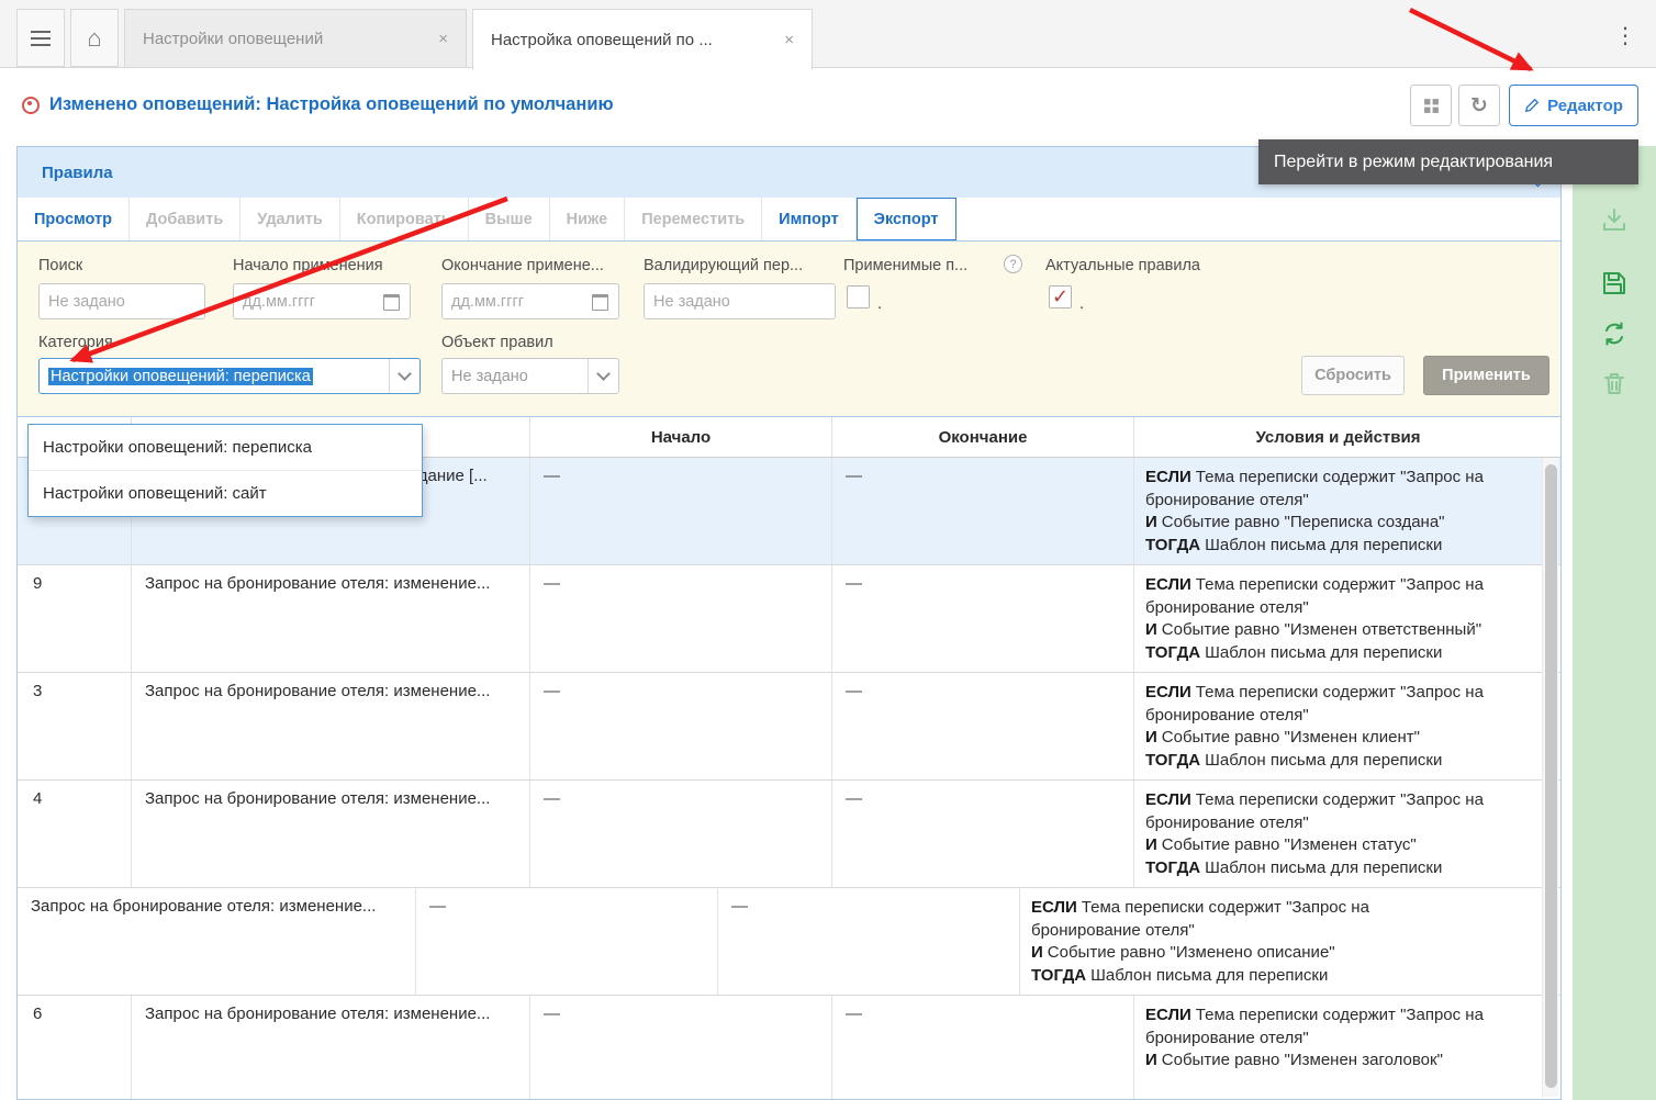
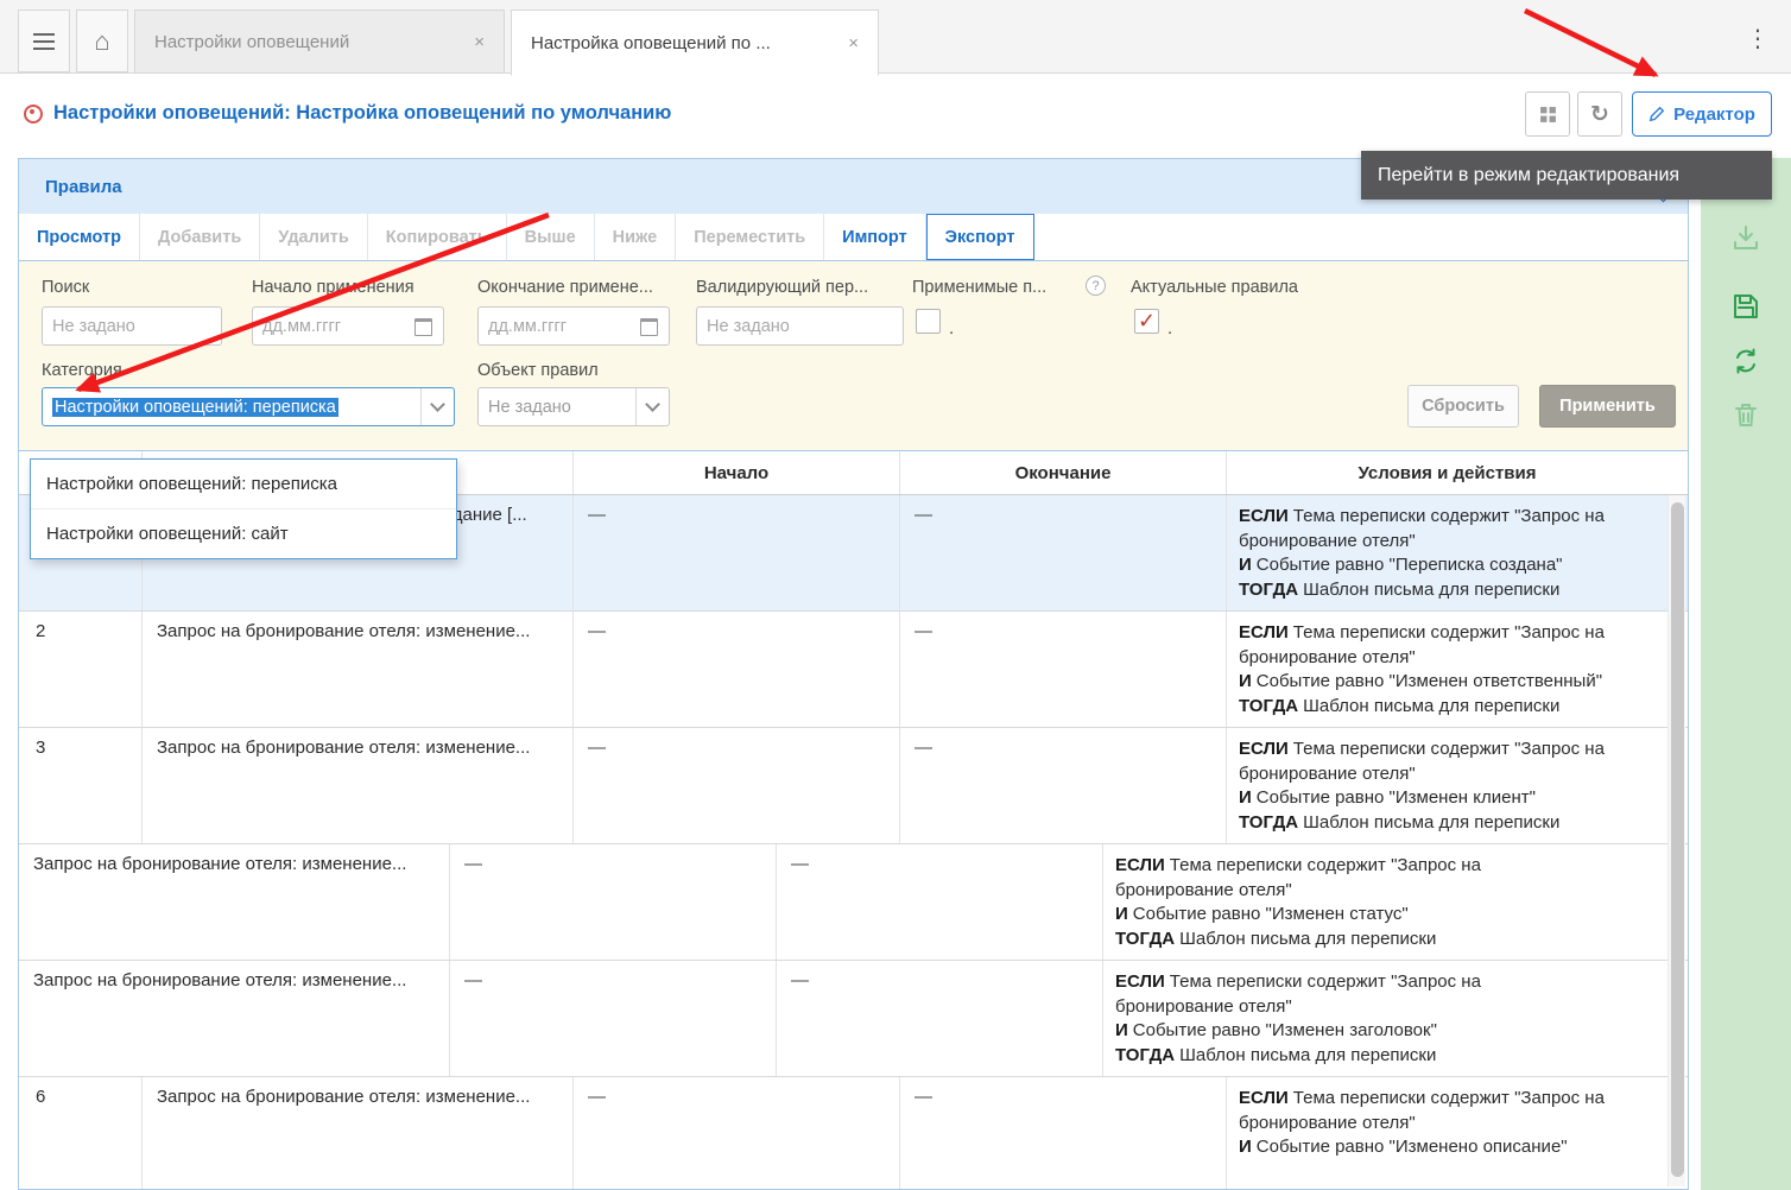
  ⌂
  Настройки оповещений
  ×
  Настройка оповещений по ...
  ×
  ⋮
- Изменено оповещений: Настройка оповещений по умолчанию
+ Настройки оповещений: Настройка оповещений по умолчанию
  ↻
  Редактор
  Правила
  Просмотр
  Добавить
  Удалить
  Копироват
  Выше
  Ниже
  Переместить
  Импорт
  Экспорт
  Поиск
  Не задано
  Начало приенения
  дд.мм.гггг
  Окончание примене...
  дд.мм.гггг
  Валидирующий пер...
  Не задано
  Применимые п...
  ?
  .
  Актуальные правила
  ✓
  .
  Категория
  Настройки оповещений: переписка
  Объект правил
  Не задано
  Сбросить
  Применить
  Начало
  Окончание
  Условия и действия
  —
  —
  ЕСЛИ Тема переписки содержит "Запрос на бронирование отеля"
  И Событие равно "Переписка создана"
  ТОГДА Шаблон письма для переписки
- 9
+ 2
  Запрос на бронирование отеля: изменение...
  —
  —
  ЕСЛИ Тема переписки содержит "Запрос на бронирование отеля"
  И Событие равно "Изменен ответственный"
  ТОГДА Шаблон письма для переписки
  3
  Запрос на бронирование отеля: изменение...
  —
  —
  ЕСЛИ Тема переписки содержит "Запрос на бронирование отеля"
  И Событие равно "Изменен клиент"
  ТОГДА Шаблон письма для переписки
- 4
  Запрос на бронирование отеля: изменение...
  —
  —
  ЕСЛИ Тема переписки содержит "Запрос на бронирование отеля"
  И Событие равно "Изменен статус"
  ТОГДА Шаблон письма для переписки
  Запрос на бронирование отеля: изменение...
  —
  —
  ЕСЛИ Тема переписки содержит "Запрос на бронирование отеля"
- И Событие равно "Изменено описание"
+ И Событие равно "Изменен заголовок"
  ТОГДА Шаблон письма для переписки
  6
  Запрос на бронирование отеля: изменение...
  —
  —
  ЕСЛИ Тема переписки содержит "Запрос на бронирование отеля"
- И Событие равно "Изменен заголовок"
+ И Событие равно "Изменено описание"
  Настройки оповещений: переписка
  Настройки оповещений: сайт
  Перейти в режим редактирования
